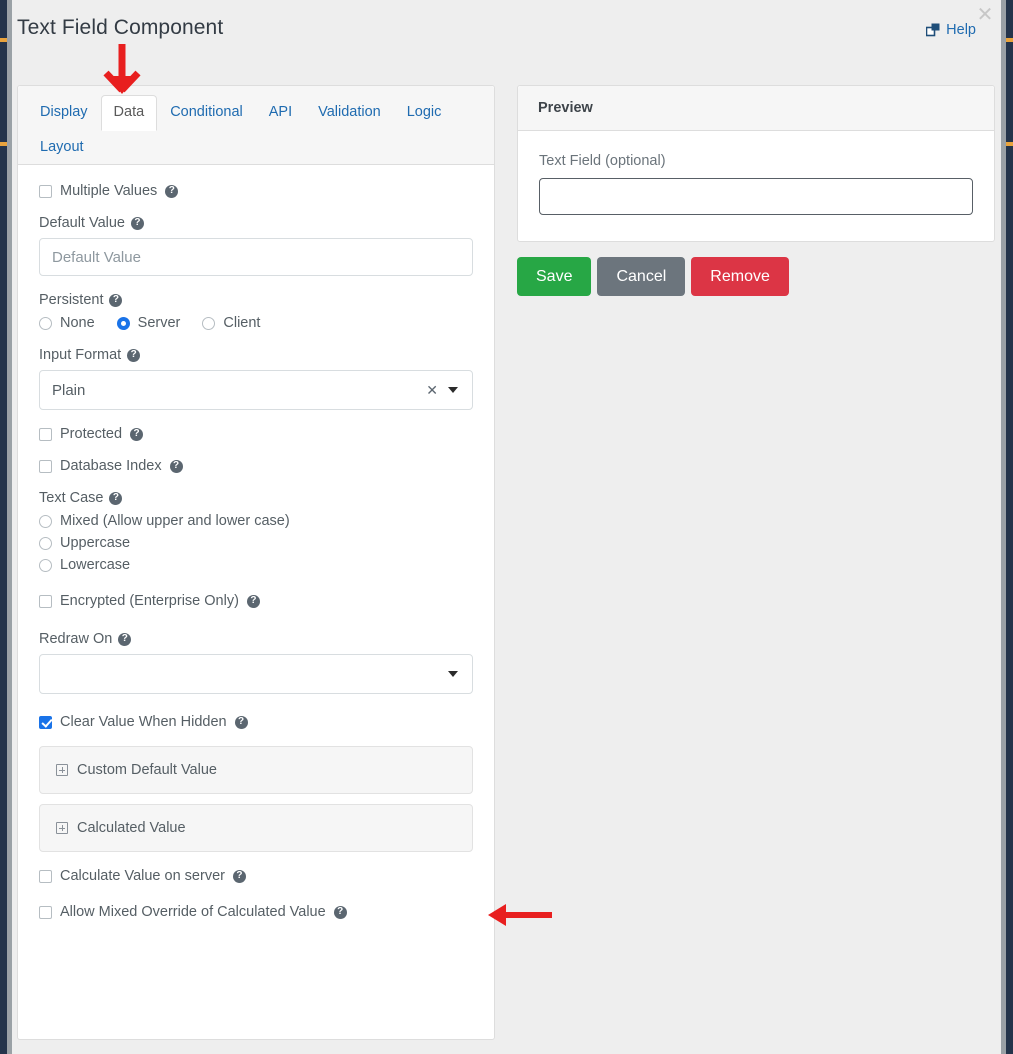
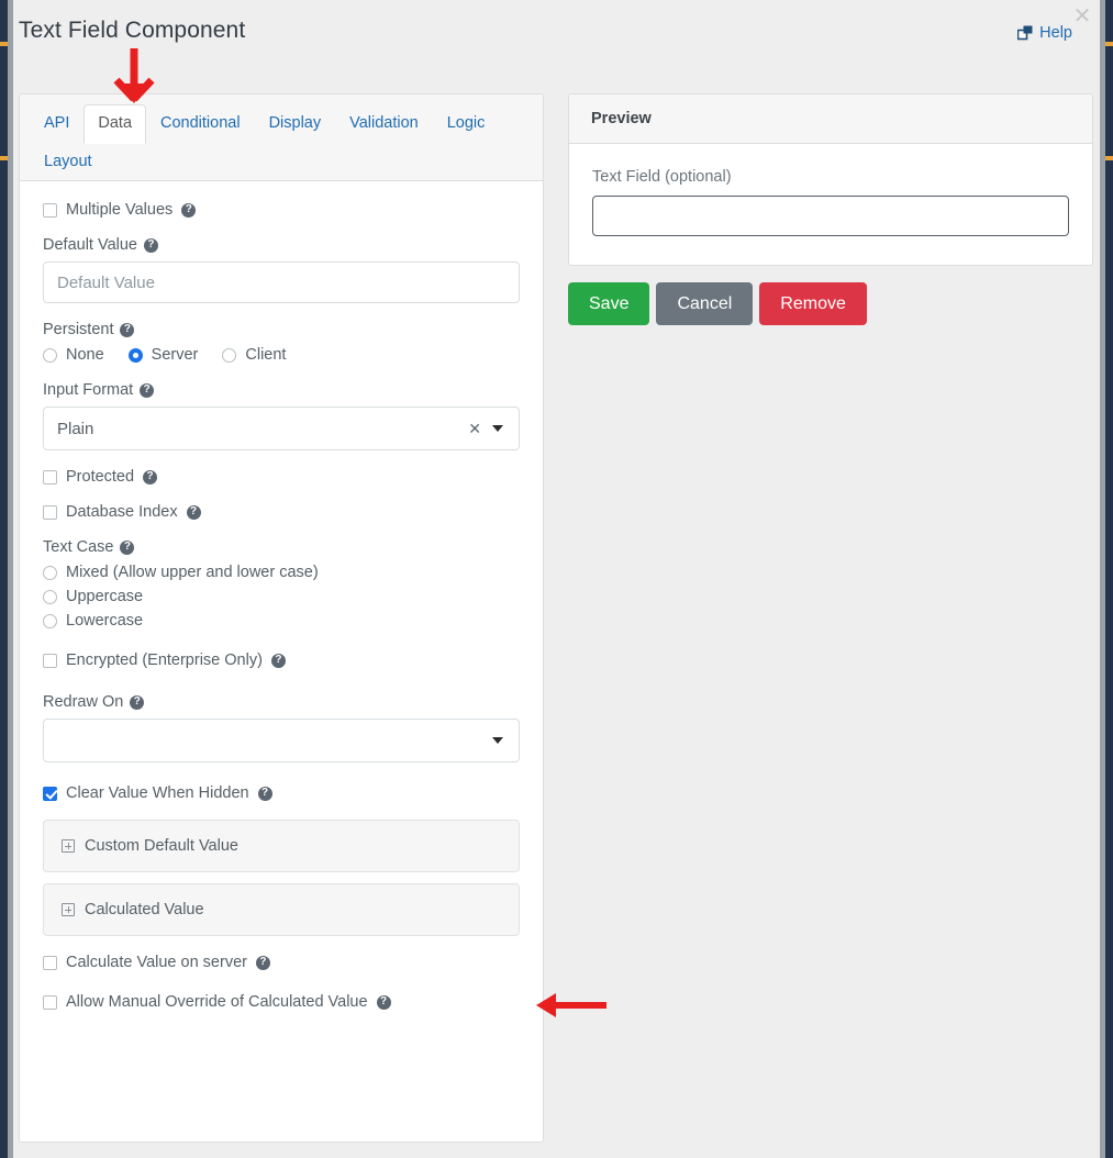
  Text Field Component
  Help
  ✕
- Display
+ API
  Data
  Conditional
- API
+ Display
  Validation
  Logic
  Layout
  Multiple Values
  ?
  Default Value
  ?
  Default Value
  Persistent
  ?
  None
  Server
  Client
  Input Format
  ?
  Plain
  ✕
  Protected
  ?
  Database Index
  ?
  Text Case
  ?
  Mixed (Allow upper and lower case)
  Uppercase
  Lowercase
  Encrypted (Enterprise Only)
  ?
  Redraw On
  ?
  Clear Value When Hidden
  ?
  Custom Default Value
  Calculated Value
  Calculate Value on server
  ?
- Allow Mixed Override of Calculated Value
+ Allow Manual Override of Calculated Value
  ?
  Preview
  Text Field (optional)
  Save
  Cancel
  Remove
